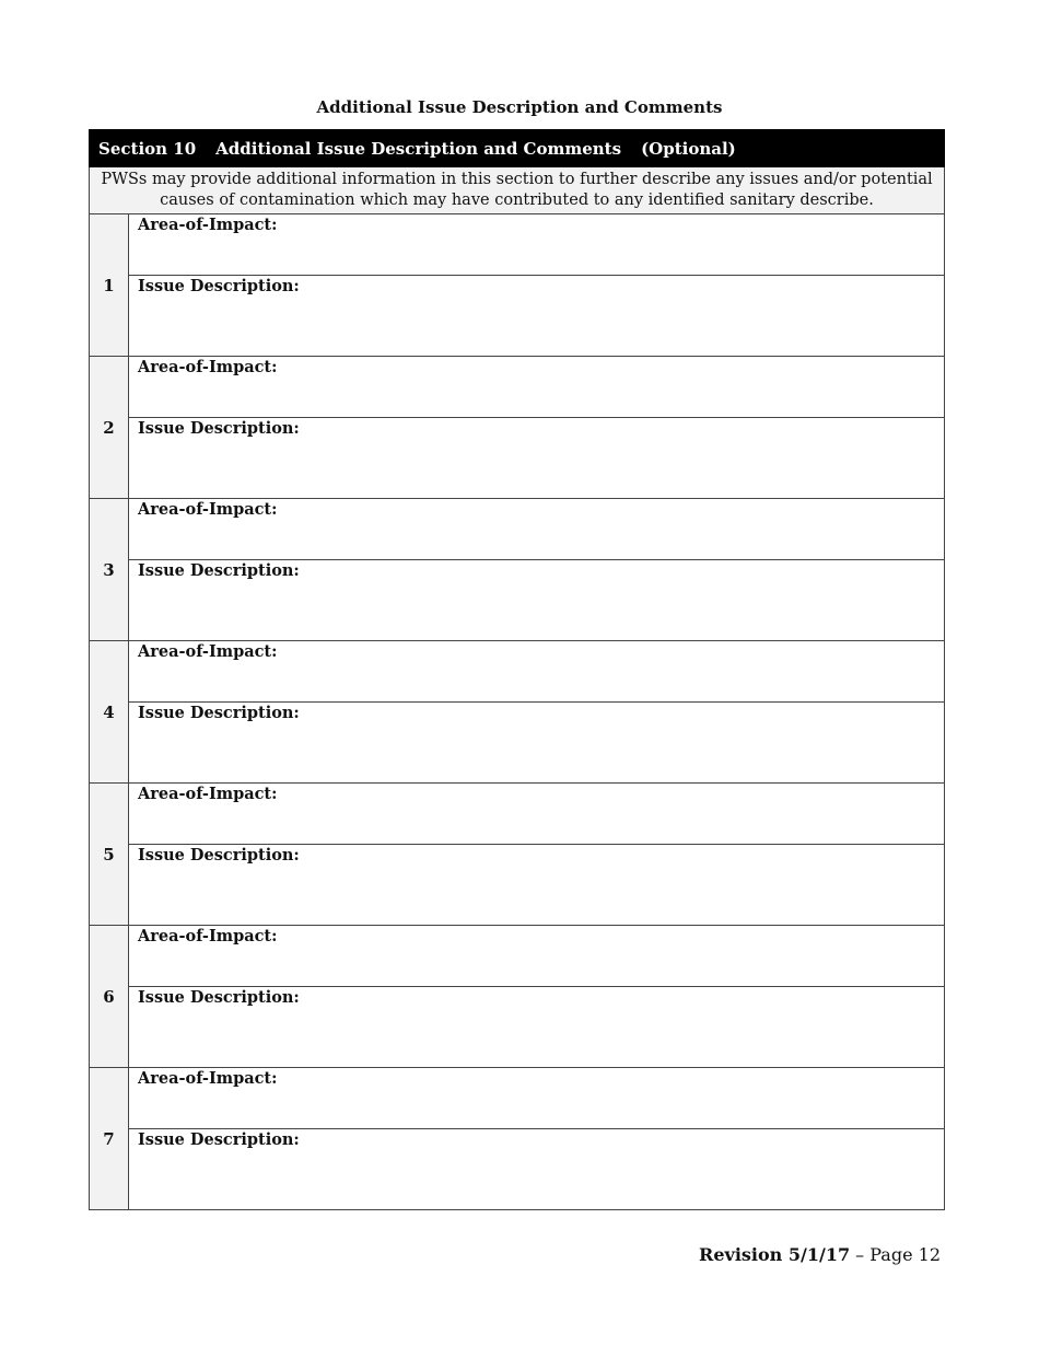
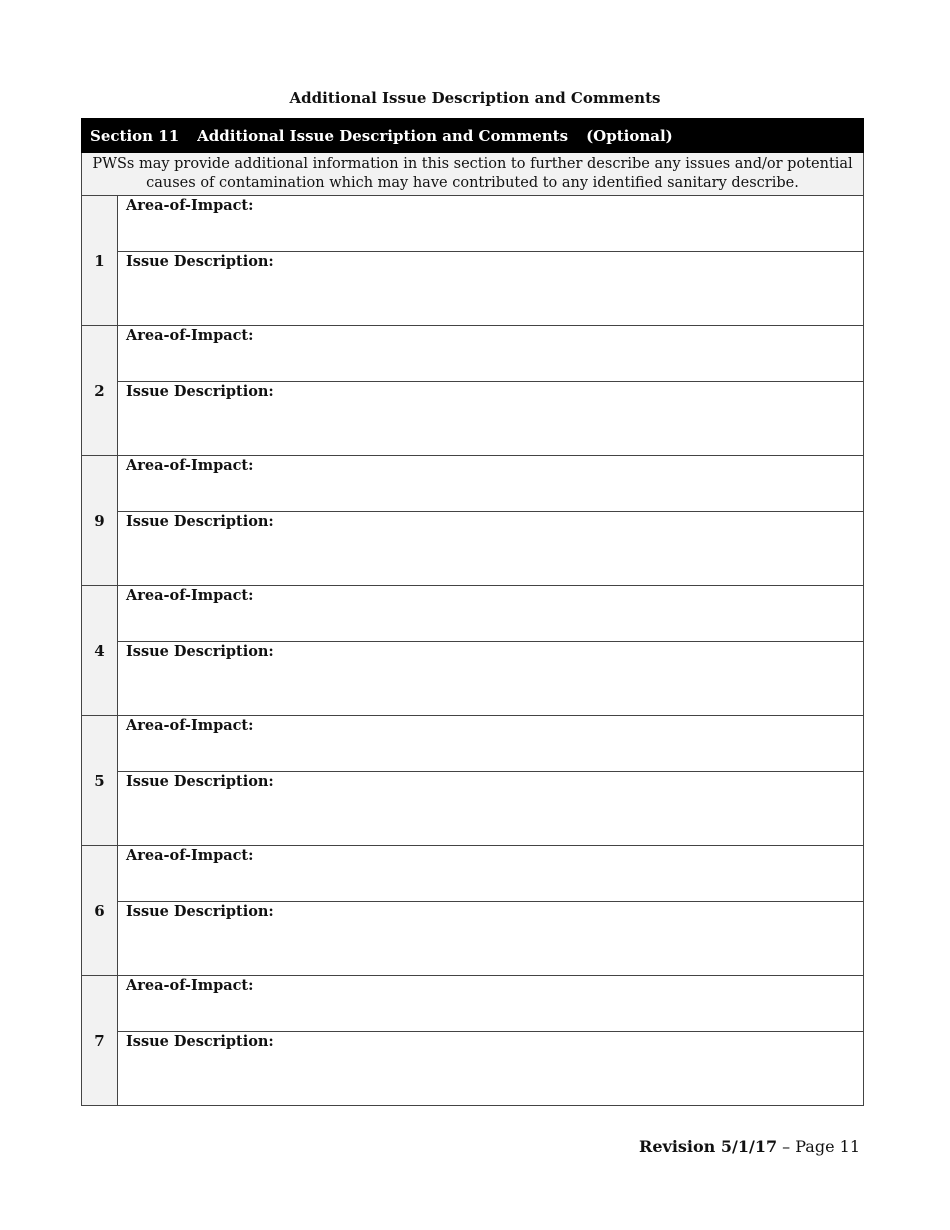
  Additional Issue Description and Comments
- Section 10 Additional Issue Description and Comments (Optional)
+ Section 11 Additional Issue Description and Comments (Optional)
  PWSs may provide additional information in this section to further describe any issues and/or potential causes of contamination which may have contributed to any identified sanitary describe.
  1	Area-of-Impact:
  Issue Description:
  2	Area-of-Impact:
  Issue Description:
- 3	Area-of-Impact:
+ 9	Area-of-Impact:
  Issue Description:
  4	Area-of-Impact:
  Issue Description:
  5	Area-of-Impact:
  Issue Description:
  6	Area-of-Impact:
  Issue Description:
  7	Area-of-Impact:
  Issue Description:
- Revision 5/1/17 – Page 12
+ Revision 5/1/17 – Page 11
